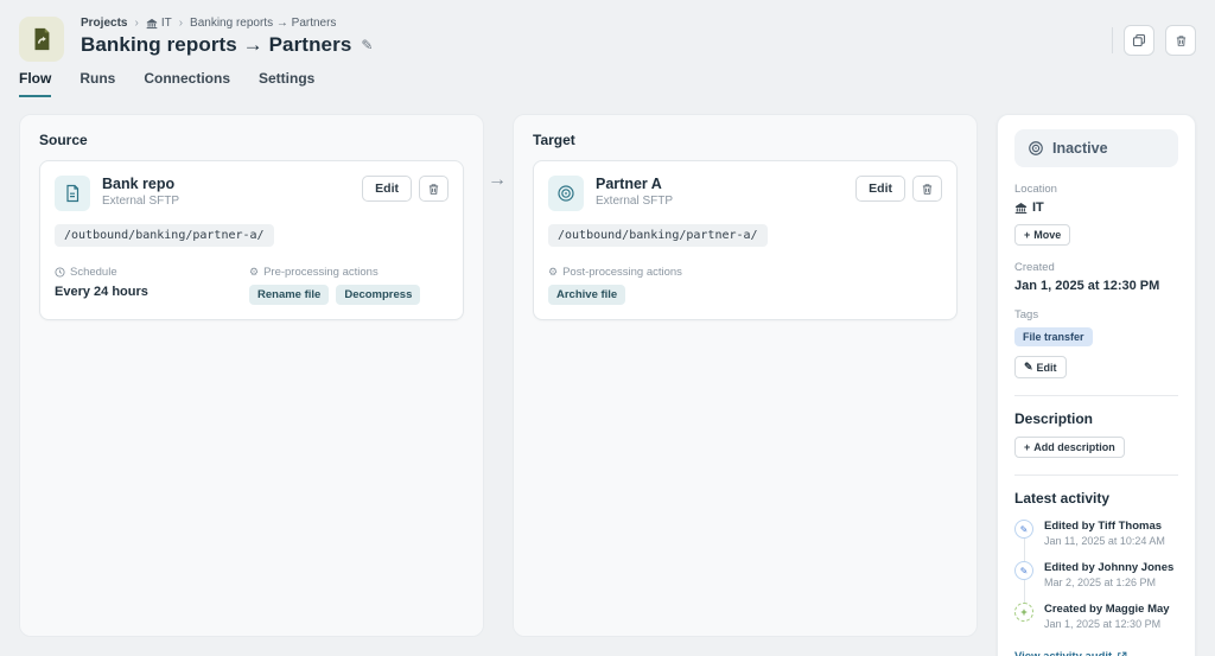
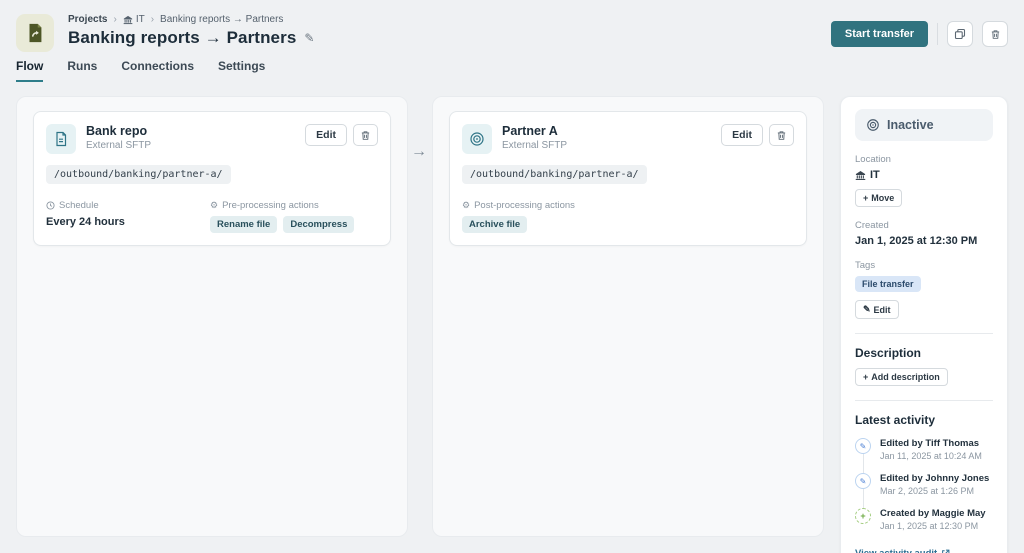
  Projects
  ›
  IT
  ›
  Banking reports → Partners
  Banking reports → Partners
  ✎
+ Start transfer
  Flow
  Runs
  Connections
  Settings
- Source
  Bank repo
  External SFTP
  Edit
  /outbound/banking/partner-a/
  Schedule
  Every 24 hours
  ⚙
  Pre-processing actions
  Rename file
  Decompress
  →
- Target
  Partner A
  External SFTP
  Edit
  /outbound/banking/partner-a/
  ⚙
  Post-processing actions
  Archive file
  Inactive
  Location
  IT
  +
  Move
  Created
  Jan 1, 2025 at 12:30 PM
  Tags
  File transfer
  ✎
  Edit
  Description
  +
  Add description
  Latest activity
  ✎
  Edited by Tiff Thomas
  Jan 11, 2025 at 10:24 AM
  ✎
  Edited by Johnny Jones
  Mar 2, 2025 at 1:26 PM
  +
  Created by Maggie May
  Jan 1, 2025 at 12:30 PM
